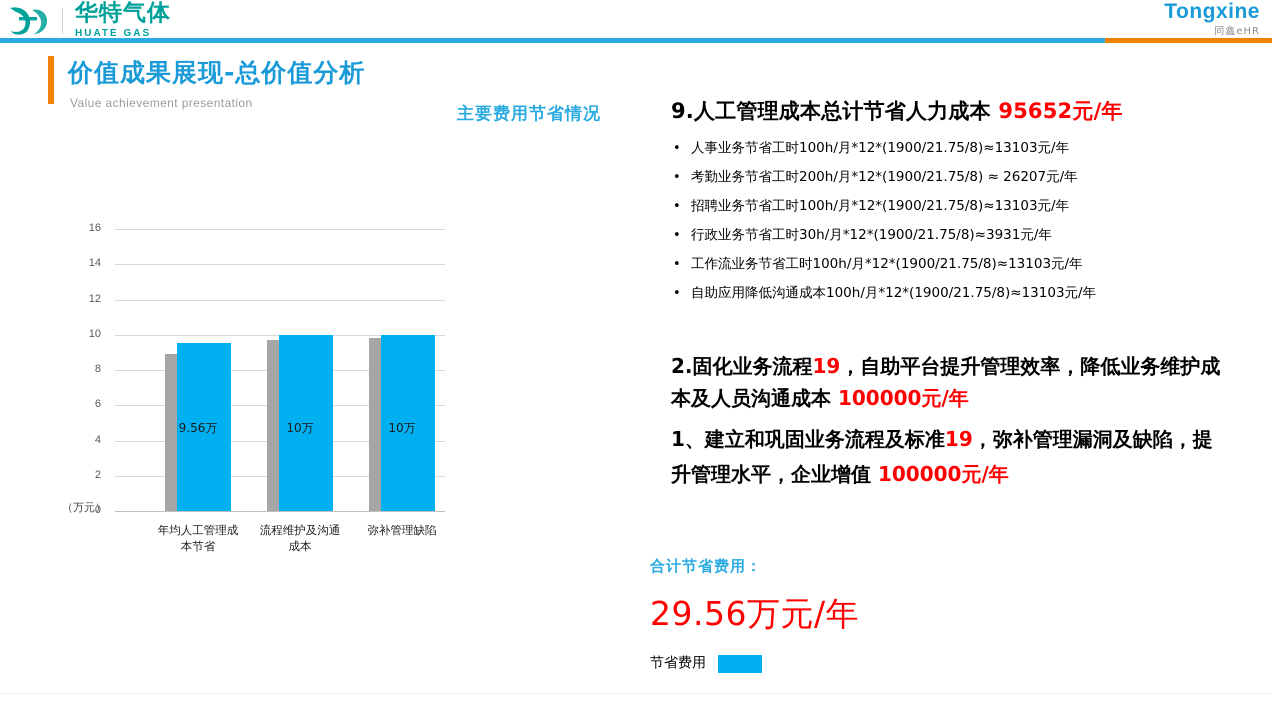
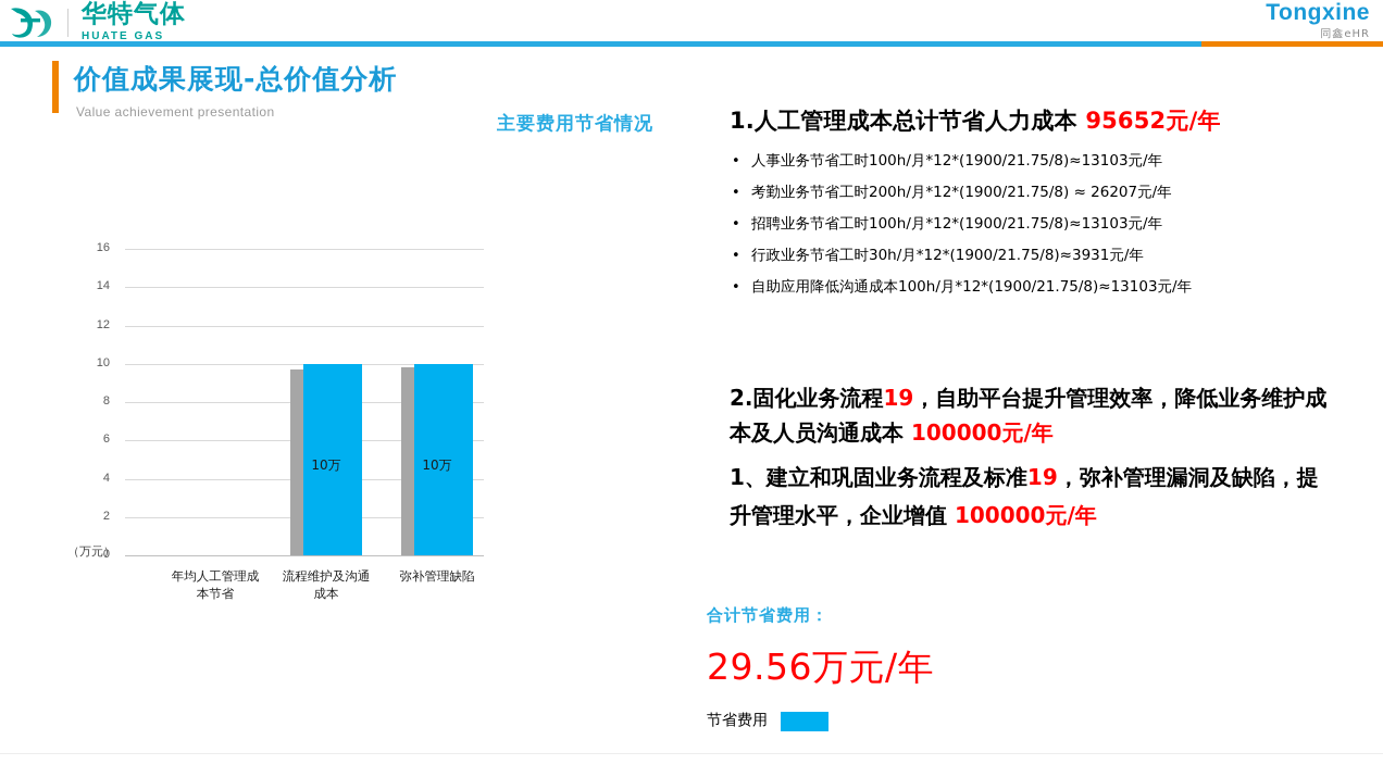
  华特气体
  HUATE GAS
  Tongxine
  同鑫eHR
  价值成果展现-总价值分析
  Value achievement presentation
  主要费用节省情况
  （万元）
  0
  2
  4
  6
  8
  10
  12
  14
  16
- 9.56万
  年均人工管理成本节省
  10万
  流程维护及沟通成本
  10万
  弥补管理缺陷
- 9.人工管理成本总计节省人力成本 95652元/年
+ 1.人工管理成本总计节省人力成本 95652元/年
  人事业务节省工时100h/月*12*(1900/21.75/8)≈13103元/年
  考勤业务节省工时200h/月*12*(1900/21.75/8) ≈ 26207元/年
  招聘业务节省工时100h/月*12*(1900/21.75/8)≈13103元/年
  行政业务节省工时30h/月*12*(1900/21.75/8)≈3931元/年
- 工作流业务节省工时100h/月*12*(1900/21.75/8)≈13103元/年
  自助应用降低沟通成本100h/月*12*(1900/21.75/8)≈13103元/年
  2.固化业务流程19，自助平台提升管理效率，降低业务维护成本及人员沟通成本 100000元/年
  1、建立和巩固业务流程及标准19，弥补管理漏洞及缺陷，提升管理水平，企业增值 100000元/年
  合计节省费用：
  29.56万元/年
  节省费用
